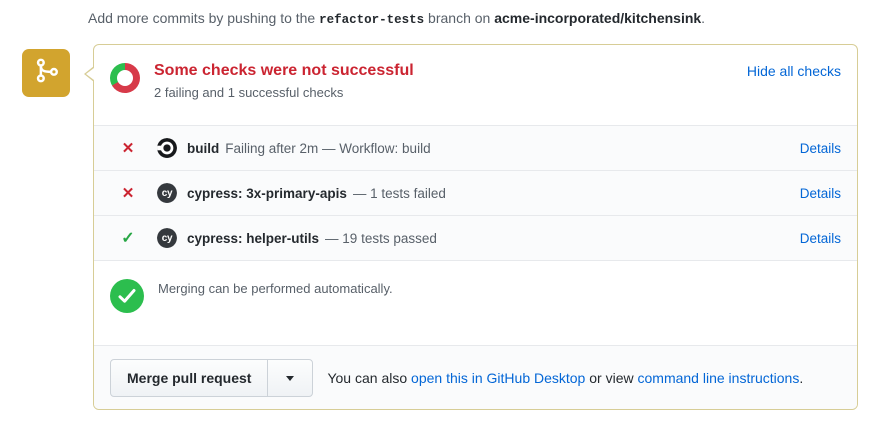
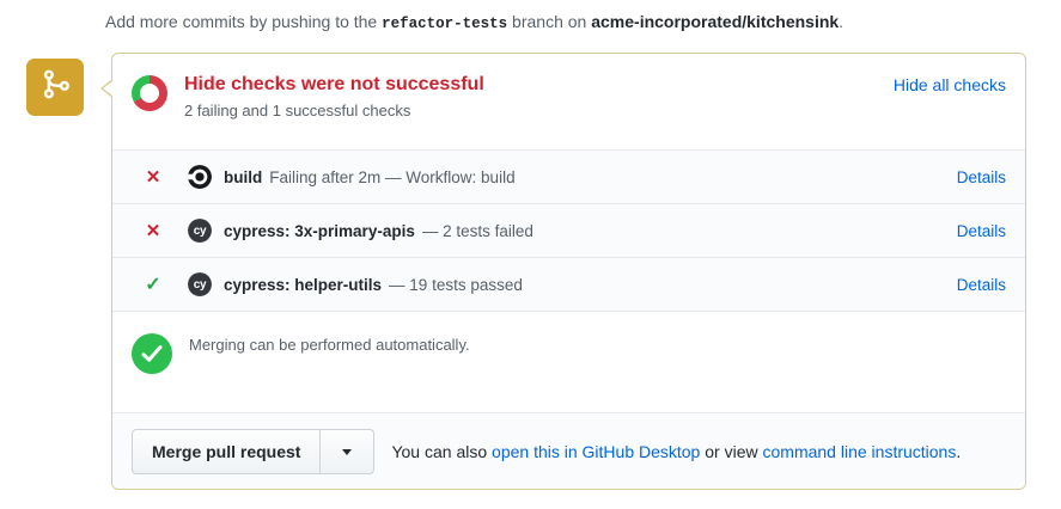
  Add more commits by pushing to the refactor-tests branch on acme-incorporated/kitchensink.
- Some checks were not successful
+ Hide checks were not successful
  2 failing and 1 successful checks
  Hide all checks
  ✕
  build
  Failing after 2m — Workflow: build
  Details
  ✕
  cy
  cypress: 3x-primary-apis
- — 1 tests failed
+ — 2 tests failed
  Details
  ✓
  cy
  cypress: helper-utils
  — 19 tests passed
  Details
  Merging can be performed automatically.
  Merge pull request
  You can also open this in GitHub Desktop or view command line instructions.
